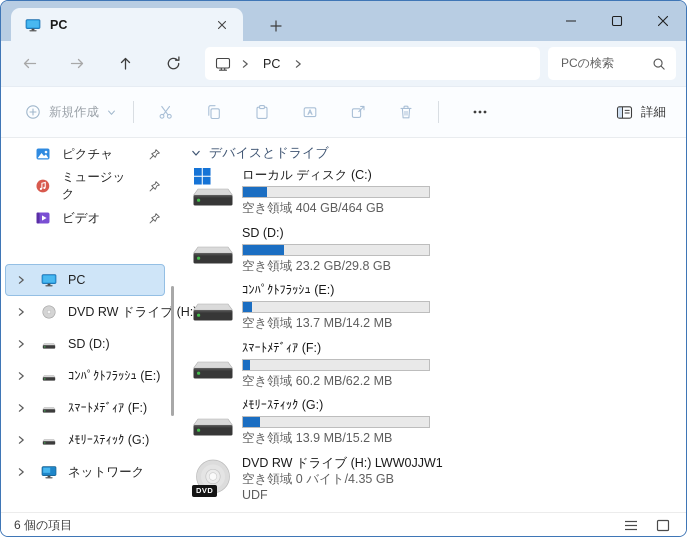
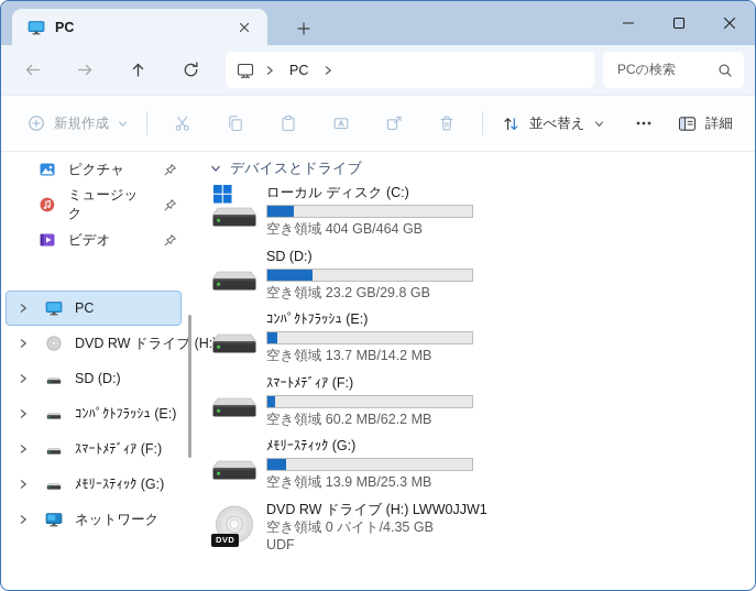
  PC
  PC
  PCの検索
  新規作成
+ 並べ替え
  詳細
  ピクチャ
  ミュージック
  ビデオ
  PC
  DVD RW ドライブ (H:
  SD (D:)
  ｺﾝﾊﾟｸﾄﾌﾗｯｼｭ (E:)
  ｽﾏｰﾄﾒﾃﾞｨｱ (F:)
  ﾒﾓﾘｰｽﾃｨｯｸ (G:)
  ネットワーク
  デバイスとドライブ
  ローカル ディスク (C:)
  空き領域 404 GB/464 GB
  SD (D:)
  空き領域 23.2 GB/29.8 GB
  ｺﾝﾊﾟｸﾄﾌﾗｯｼｭ (E:)
  空き領域 13.7 MB/14.2 MB
  ｽﾏｰﾄﾒﾃﾞｨｱ (F:)
  空き領域 60.2 MB/62.2 MB
  ﾒﾓﾘｰｽﾃｨｯｸ (G:)
- 空き領域 13.9 MB/15.2 MB
+ 空き領域 13.9 MB/25.3 MB
  DVD
  DVD RW ドライブ (H:) LWW0JJW1
  空き領域 0 バイト/4.35 GB
  UDF
- 6 個の項目
